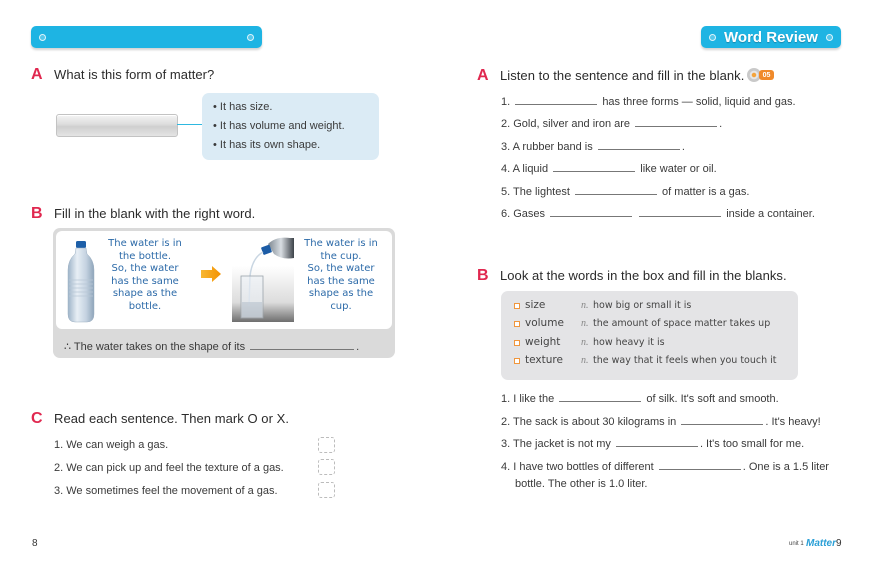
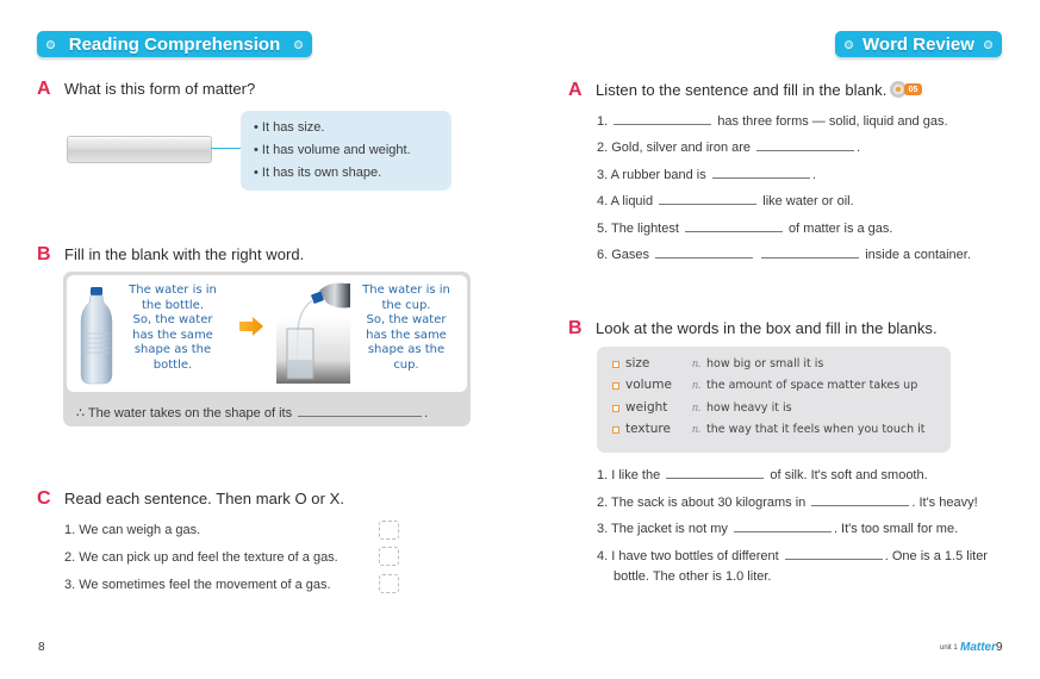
+ Reading Comprehension
  A
  What is this form of matter?
  • It has size.
  • It has volume and weight.
  • It has its own shape.
  B
  Fill in the blank with the right word.
  The water is in
  the bottle.
  So, the water
  has the same
  shape as the
  bottle.
  The water is in
  the cup.
  So, the water
  has the same
  shape as the
  cup.
  ∴ The water takes on the shape of its .
  C
  Read each sentence. Then mark O or X.
  1. We can weigh a gas.
  2. We can pick up and feel the texture of a gas.
  3. We sometimes feel the movement of a gas.
  8
  Word Review
  A
  Listen to the sentence and fill in the blank.
  1. has three forms — solid, liquid and gas.
  2. Gold, silver and iron are .
  3. A rubber band is .
  4. A liquid like water or oil.
  5. The lightest of matter is a gas.
  6. Gases inside a container.
  B
  Look at the words in the box and fill in the blanks.
  size
  n.
  how big or small it is
  volume
  n.
  the amount of space matter takes up
  weight
  n.
  how heavy it is
  texture
  n.
  the way that it feels when you touch it
  1. I like the of silk. It's soft and smooth.
  2. The sack is about 30 kilograms in . It's heavy!
  3. The jacket is not my . It's too small for me.
  4. I have two bottles of different . One is a 1.5 liter
  bottle. The other is 1.0 liter.
  Matter
  9
